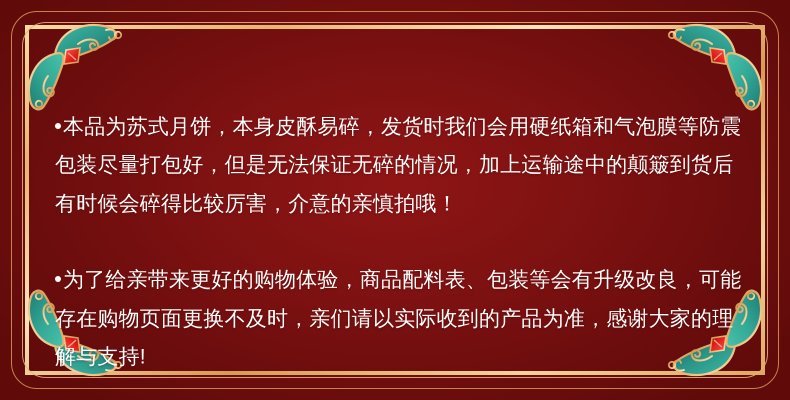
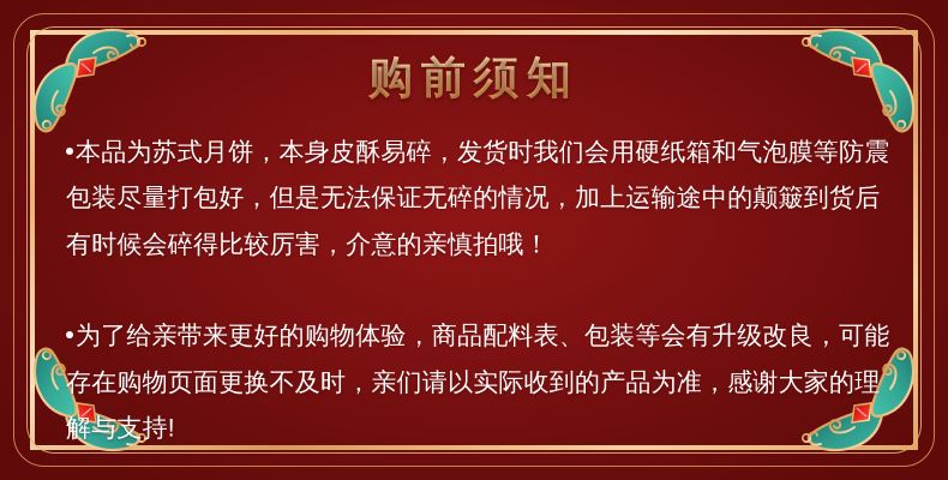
+ 购前须知
  本品为苏式月饼，本身皮酥易碎，发货时我们会用硬纸箱和气泡膜等防震包装尽量打包好，但是无法保证无碎的情况，加上运输途中的颠簸到货后有时候会碎得比较厉害，介意的亲慎拍哦！
  为了给亲带来更好的购物体验，商品配料表、包装等会有升级改良，可能存在购物页面更换不及时，亲们请以实际收到的产品为准，感谢大家的理解与支持!
